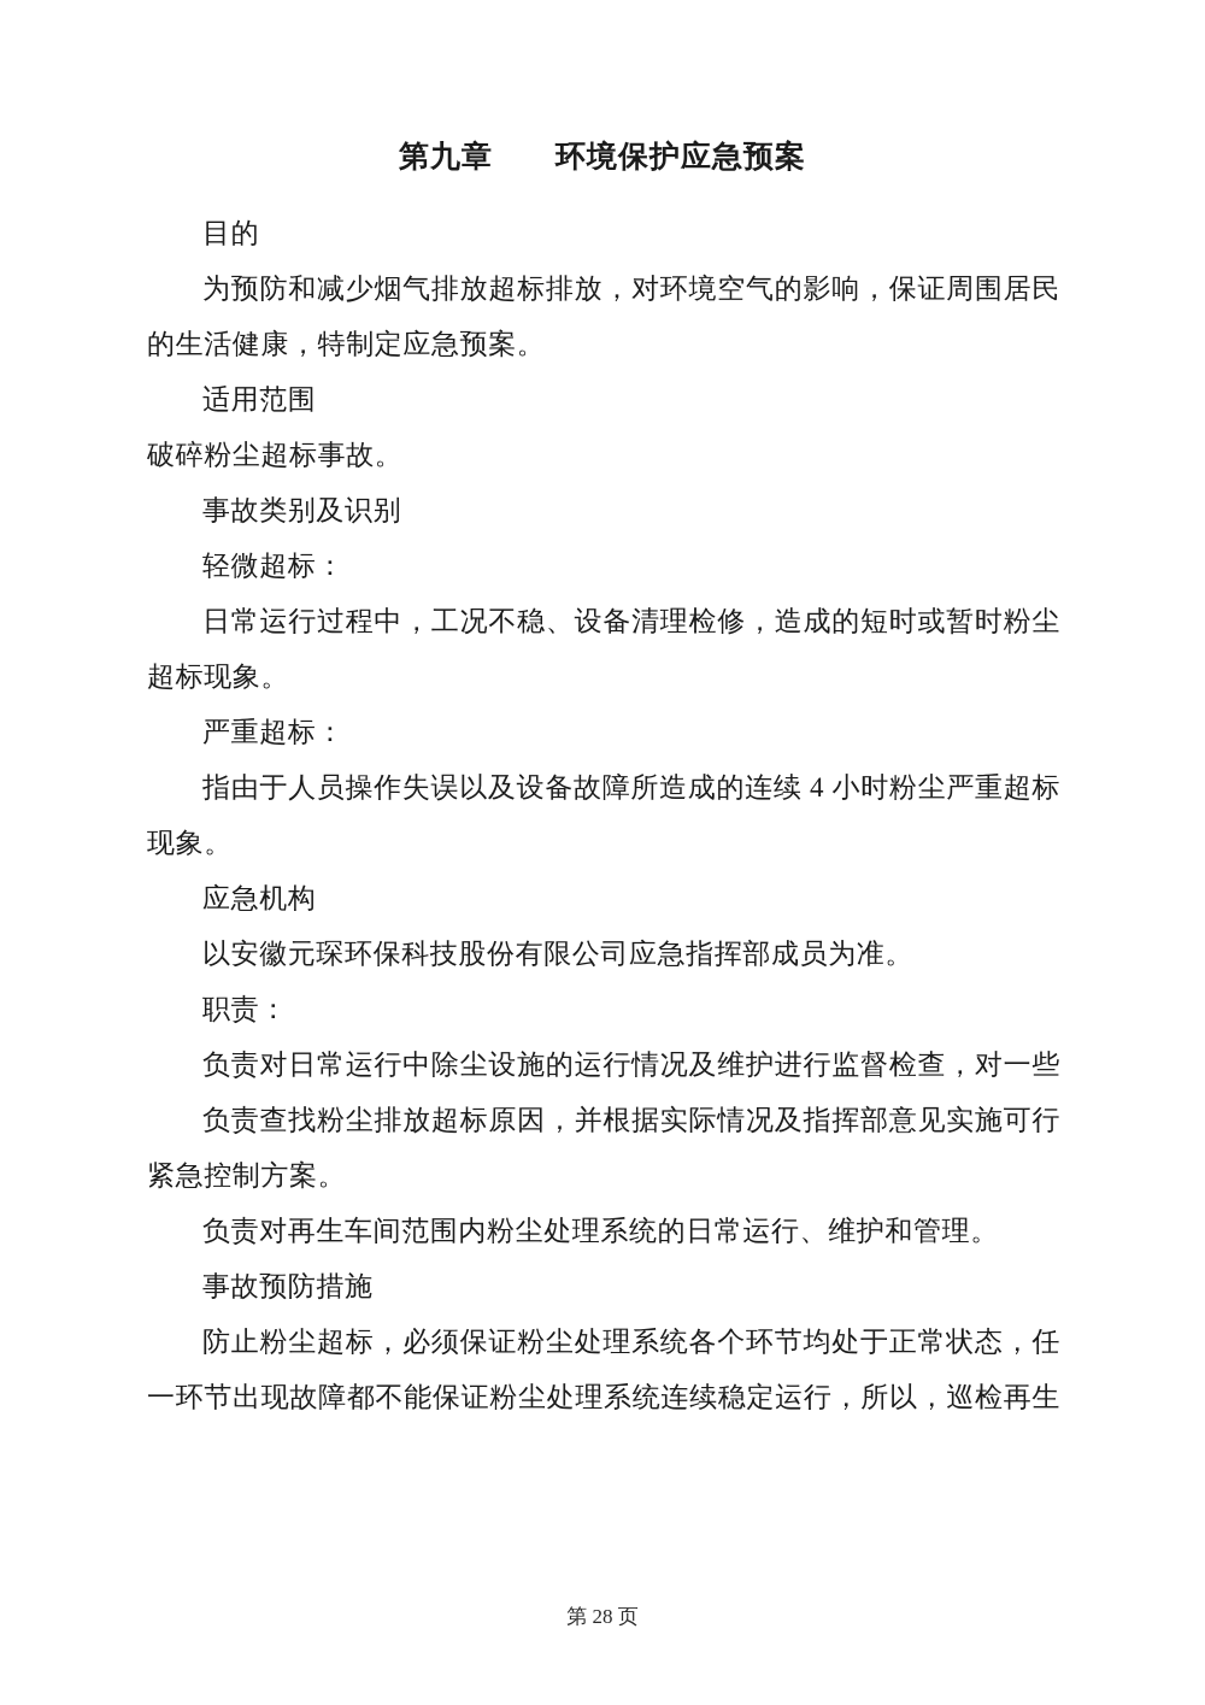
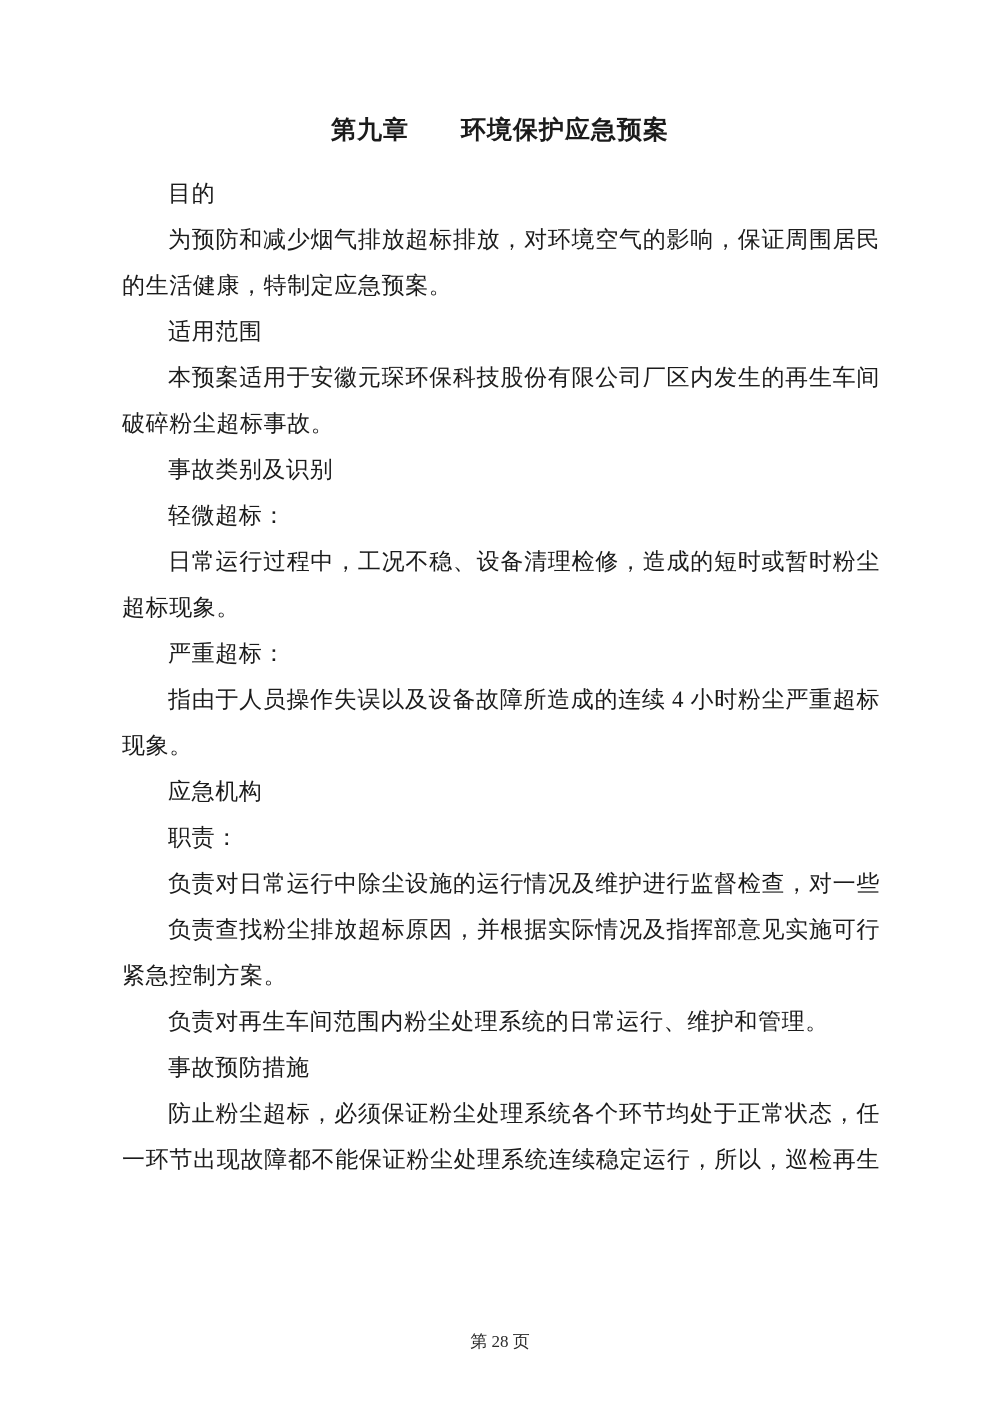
  第九章 环境保护应急预案
  目的
  为预防和减少烟气排放超标排放，对环境空气的影响，保证周围居民
  的生活健康，特制定应急预案。
  适用范围
+ 本预案适用于安徽元琛环保科技股份有限公司厂区内发生的再生车间
  破碎粉尘超标事故。
  事故类别及识别
  轻微超标：
  日常运行过程中，工况不稳、设备清理检修，造成的短时或暂时粉尘
  超标现象。
  严重超标：
  指由于人员操作失误以及设备故障所造成的连续 4 小时粉尘严重超标
  现象。
  应急机构
- 以安徽元琛环保科技股份有限公司应急指挥部成员为准。
  职责：
  负责对日常运行中除尘设施的运行情况及维护进行监督检查，对一些
  负责查找粉尘排放超标原因，并根据实际情况及指挥部意见实施可行
  紧急控制方案。
  负责对再生车间范围内粉尘处理系统的日常运行、维护和管理。
  事故预防措施
  防止粉尘超标，必须保证粉尘处理系统各个环节均处于正常状态，任
  一环节出现故障都不能保证粉尘处理系统连续稳定运行，所以，巡检再生
  第 28 页
